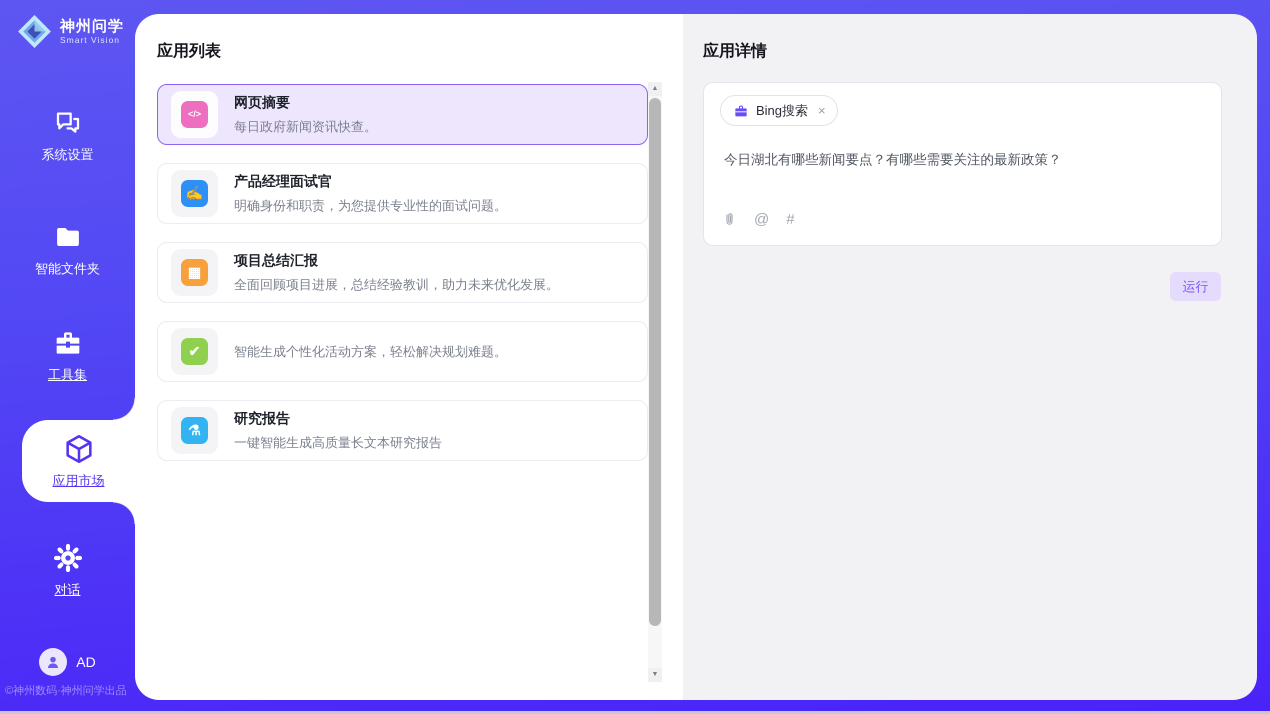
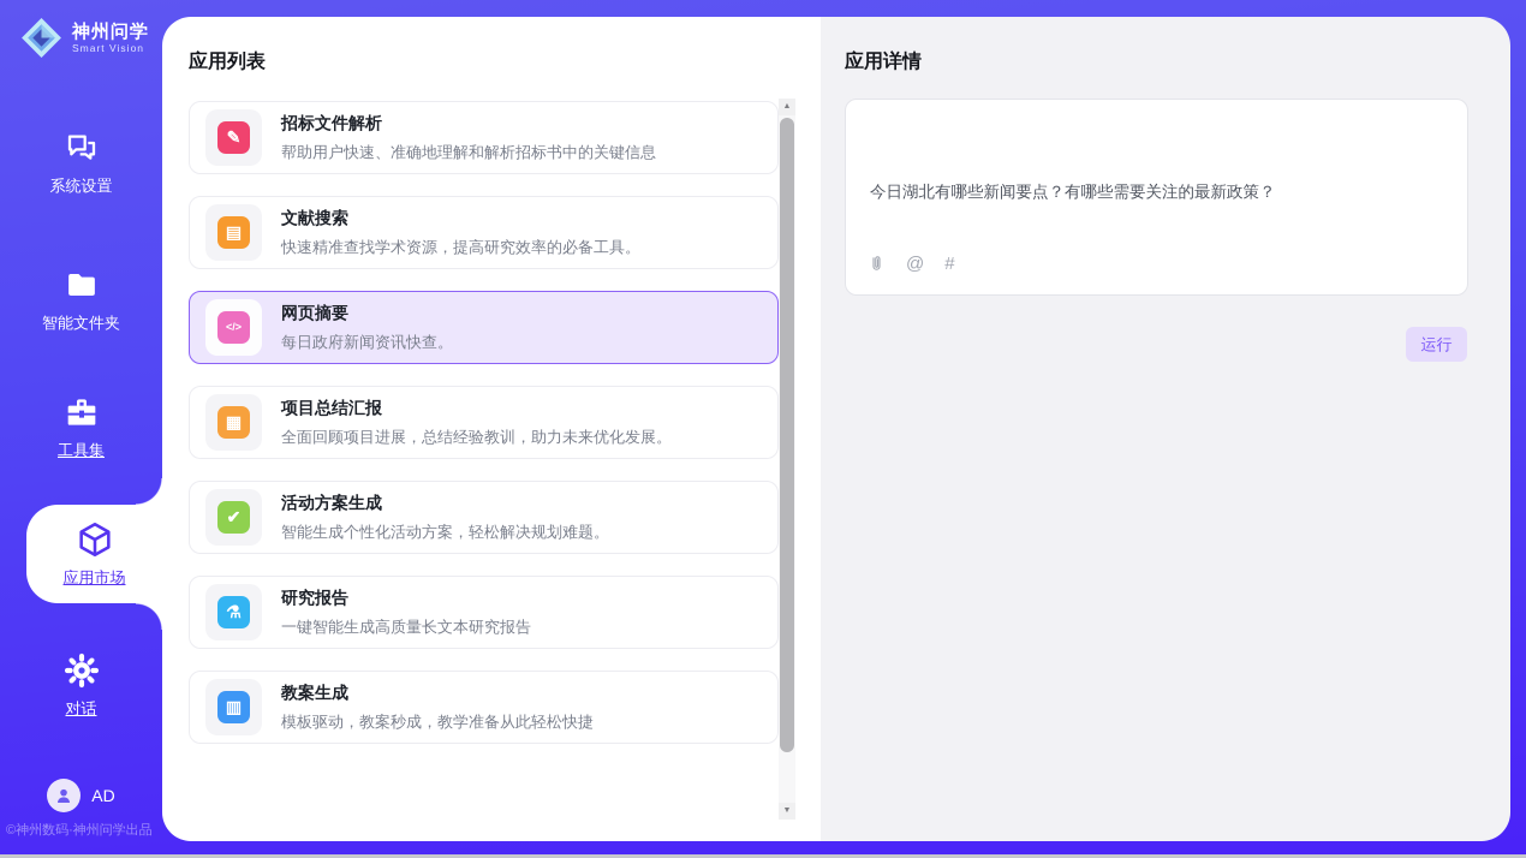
  神州问学
  Smart Vision
  系统设置
  智能文件夹
  工具集
  应用市场
  对话
  AD
  ©神州数码·神州问学出品
  应用列表
+ ✎
+ 招标文件解析
+ 帮助用户快速、准确地理解和解析招标书中的关键信息
+ ▤
+ 文献搜索
+ 快速精准查找学术资源，提高研究效率的必备工具。
  </>
  网页摘要
  每日政府新闻资讯快查。
- ✍
- 产品经理面试官
- 明确身份和职责，为您提供专业性的面试问题。
  ▦
  项目总结汇报
  全面回顾项目进展，总结经验教训，助力未来优化发展。
  ✔
+ 活动方案生成
  智能生成个性化活动方案，轻松解决规划难题。
  ⚗
  研究报告
  一键智能生成高质量长文本研究报告
+ ▥
+ 教案生成
+ 模板驱动，教案秒成，教学准备从此轻松快捷
  应用详情
- Bing搜索
- ×
  今日湖北有哪些新闻要点？有哪些需要关注的最新政策？
  @
  #
  运行
